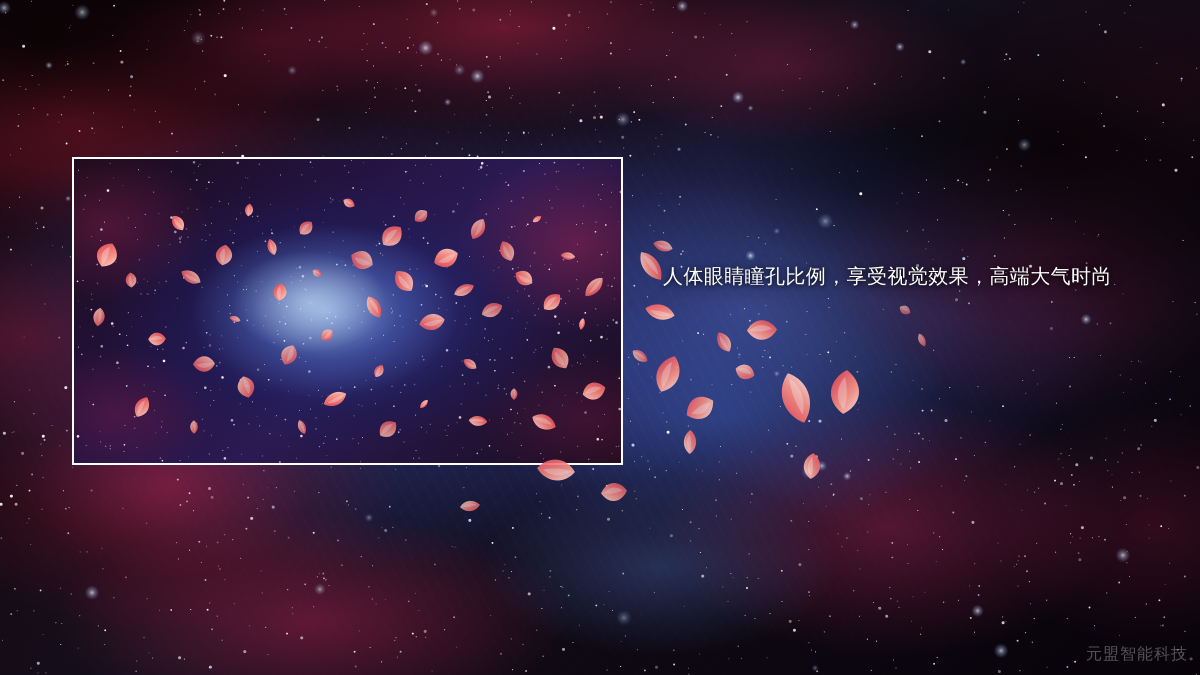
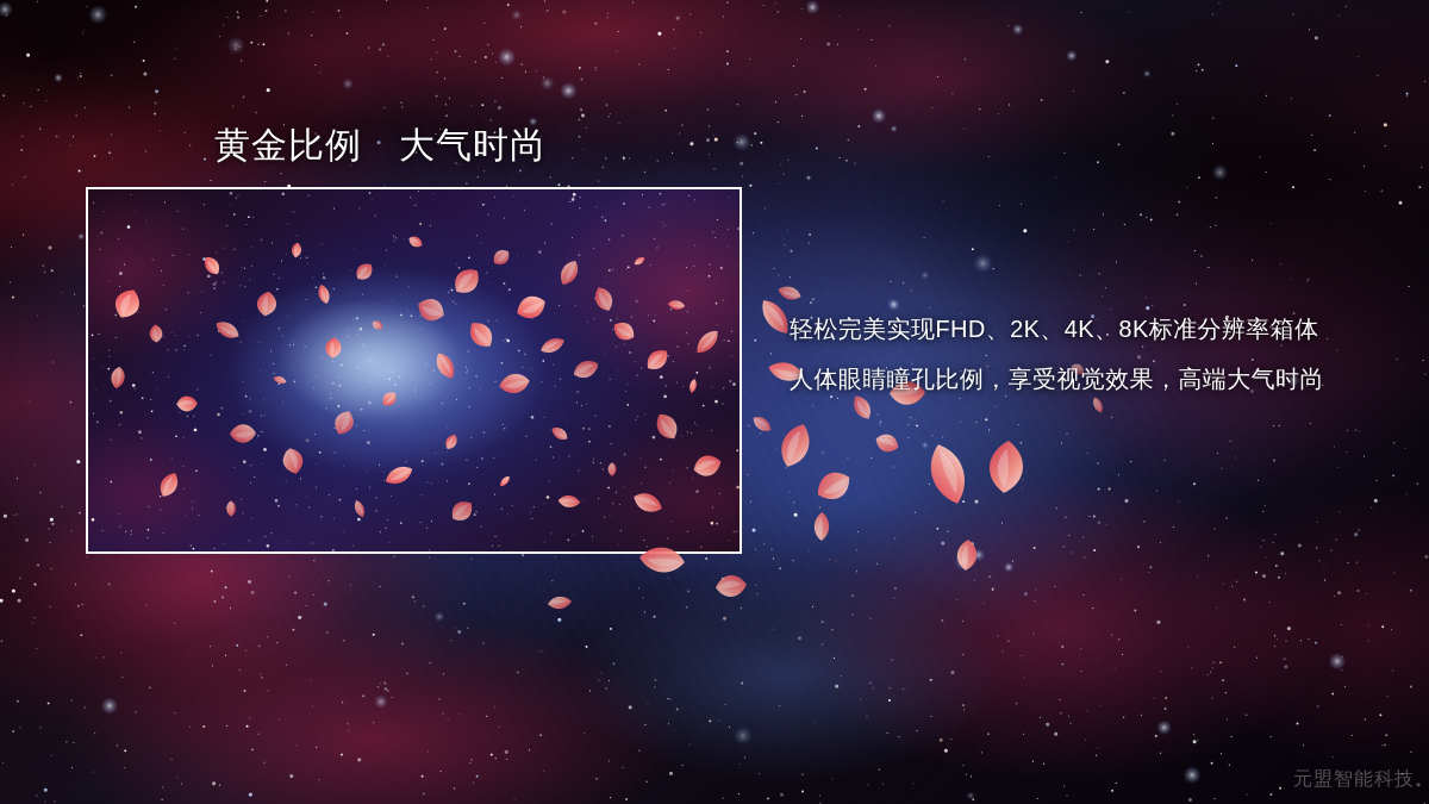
+ 黄金比例 大气时尚
+ 轻松完美实现FHD、2K、4K、8K标准分辨率箱体
  人体眼睛瞳孔比例，享受视觉效果，高端大气时尚
  元盟智能科技
